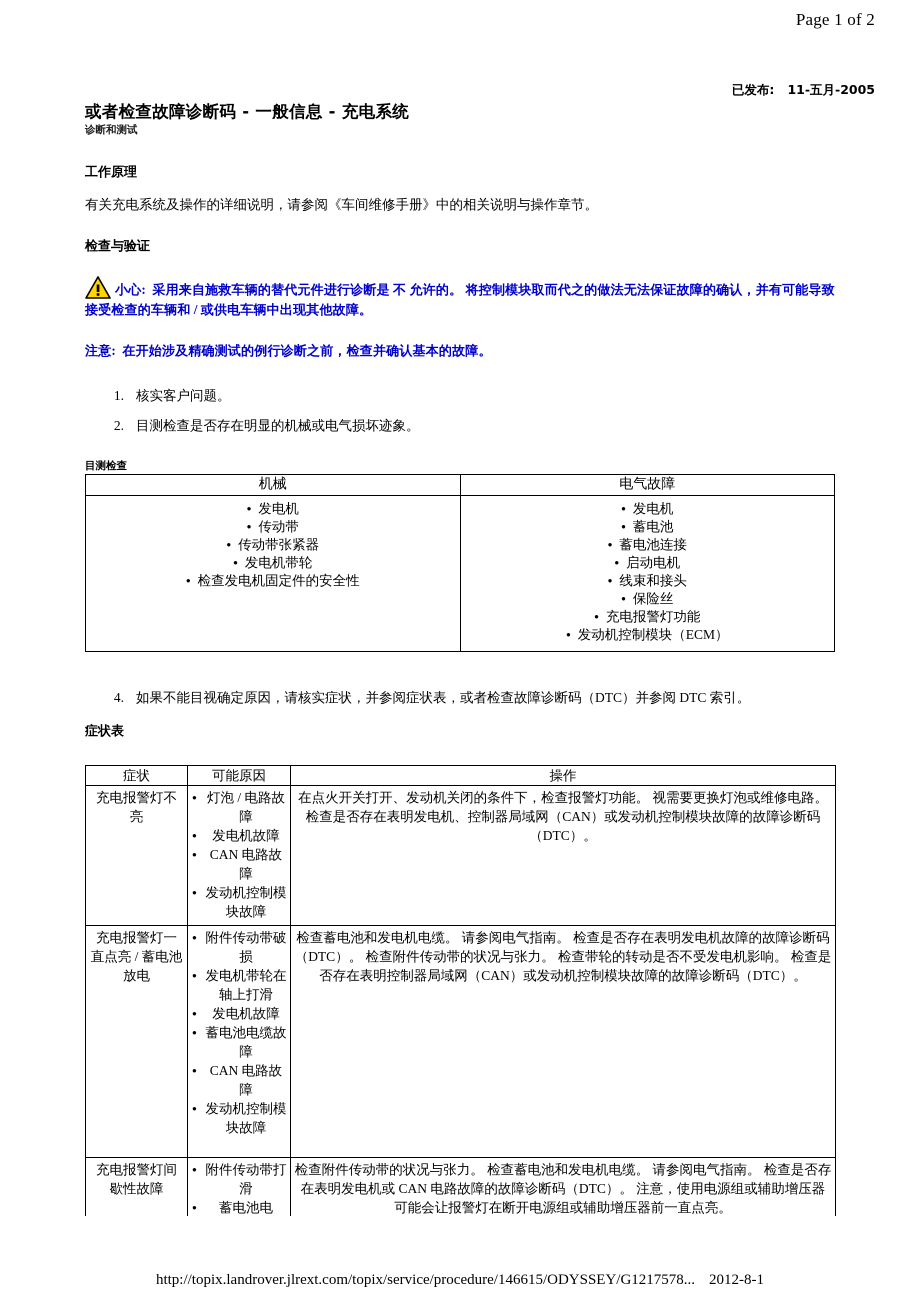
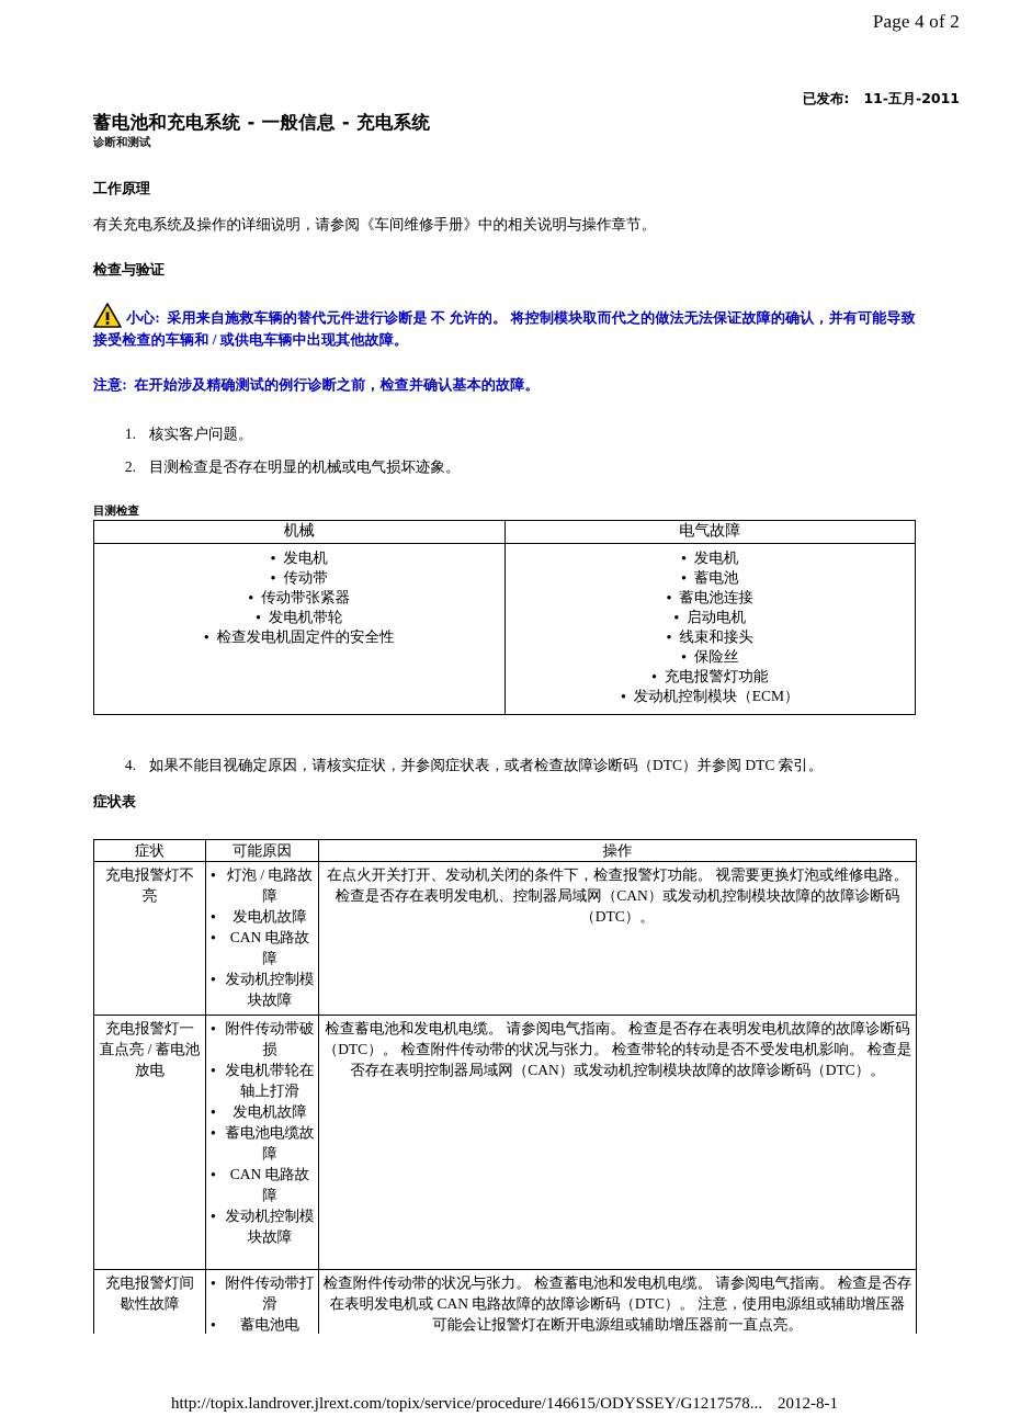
- Page 1 of 2
+ Page 4 of 2
- 已发布: 11-五月-2005
+ 已发布: 11-五月-2011
- 或者检查故障诊断码 - 一般信息 - 充电系统
+ 蓄电池和充电系统 - 一般信息 - 充电系统
  诊断和测试
  工作原理
  有关充电系统及操作的详细说明，请参阅《车间维修手册》中的相关说明与操作章节。
  检查与验证
  小心: 采用来自施救车辆的替代元件进行诊断是 不 允许的。 将控制模块取而代之的做法无法保证故障的确认，并有可能导致接受检查的车辆和 / 或供电车辆中出现其他故障。
  注意: 在开始涉及精确测试的例行诊断之前，检查并确认基本的故障。
  1.
  核实客户问题。
  2.
  目测检查是否存在明显的机械或电气损坏迹象。
  目测检查
  机械	电气故障
  发电机 传动带 传动带张紧器 发电机带轮 检查发电机固定件的安全性	发电机 蓄电池 蓄电池连接 启动电机 线束和接头 保险丝 充电报警灯功能 发动机控制模块（ECM）
  4.
  如果不能目视确定原因，请核实症状，并参阅症状表，或者检查故障诊断码（DTC）并参阅 DTC 索引。
  症状表
  症状	可能原因	操作
  充电报警灯不亮	灯泡 / 电路故障 发电机故障 CAN 电路故障 发动机控制模块故障	在点火开关打开、发动机关闭的条件下，检查报警灯功能。 视需要更换灯泡或维修电路。 检查是否存在表明发电机、控制器局域网（CAN）或发动机控制模块故障的故障诊断码（DTC）。
  充电报警灯一直点亮 / 蓄电池放电	附件传动带破损 发电机带轮在轴上打滑 发电机故障 蓄电池电缆故障 CAN 电路故障 发动机控制模块故障	检查蓄电池和发电机电缆。 请参阅电气指南。 检查是否存在表明发电机故障的故障诊断码（DTC）。 检查附件传动带的状况与张力。 检查带轮的转动是否不受发电机影响。 检查是否存在表明控制器局域网（CAN）或发动机控制模块故障的故障诊断码（DTC）。
  充电报警灯间歇性故障	附件传动带打滑 蓄电池电	检查附件传动带的状况与张力。 检查蓄电池和发电机电缆。 请参阅电气指南。 检查是否存在表明发电机或 CAN 电路故障的故障诊断码（DTC）。 注意，使用电源组或辅助增压器可能会让报警灯在断开电源组或辅助增压器前一直点亮。
  http://topix.landrover.jlrext.com/topix/service/procedure/146615/ODYSSEY/G1217578... 2012-8-1
